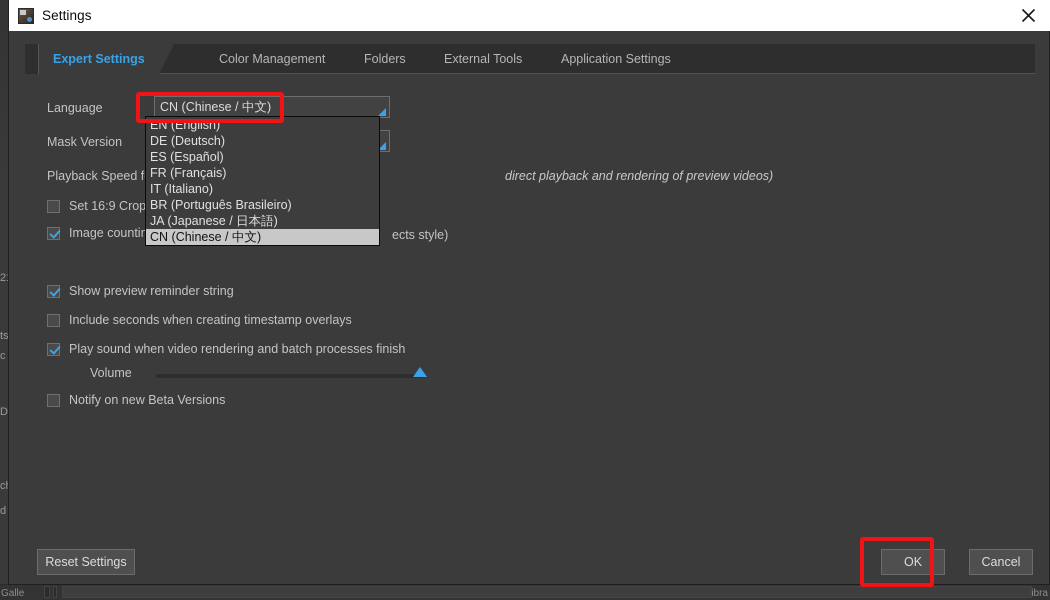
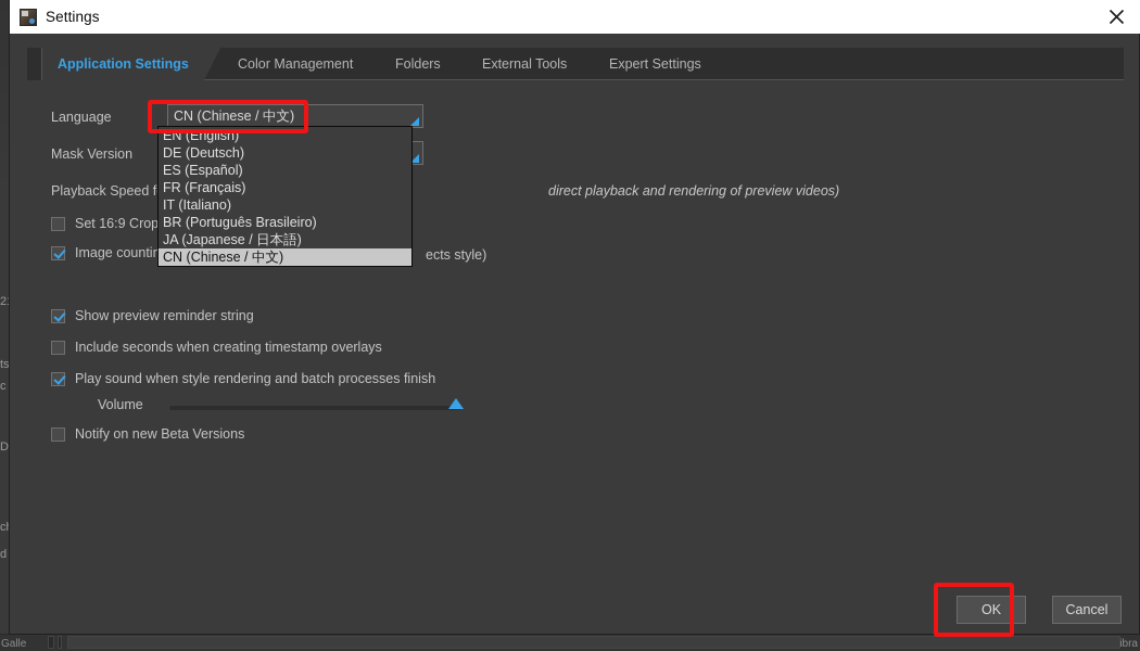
  ts
  c
  D
  d
  Galle
  ibra
  Settings
- Expert Settings
+ Application Settings
  Color Management
  Folders
  External Tools
- Application Settings
+ Expert Settings
  Language
  CN (Chinese / 中文)
  Mask Version
  Playback Speed f
  direct playback and rendering of preview videos)
  Set 16:9 Crop
  Image counti
  ects style)
  Show preview reminder string
  Include seconds when creating timestamp overlays
- Play sound when video rendering and batch processes finish
+ Play sound when style rendering and batch processes finish
  Volume
  Notify on new Beta Versions
- Reset Settings
  OK
  Cancel
  EN (English)
  DE (Deutsch)
  ES (Español)
  FR (Français)
  IT (Italiano)
  BR (Português Brasileiro)
  JA (Japanese / 日本語)
  CN (Chinese / 中文)
